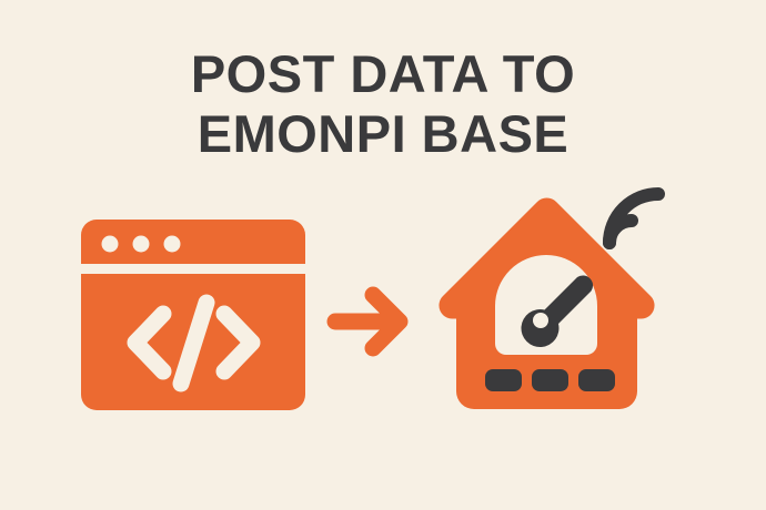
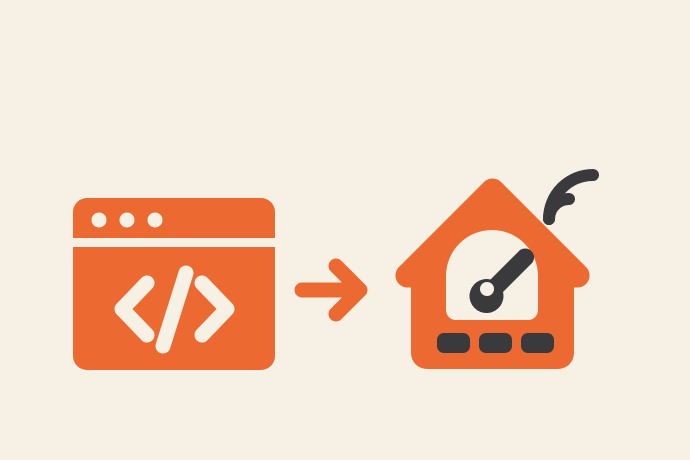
- POST DATA TO
- EMONPI BASE
